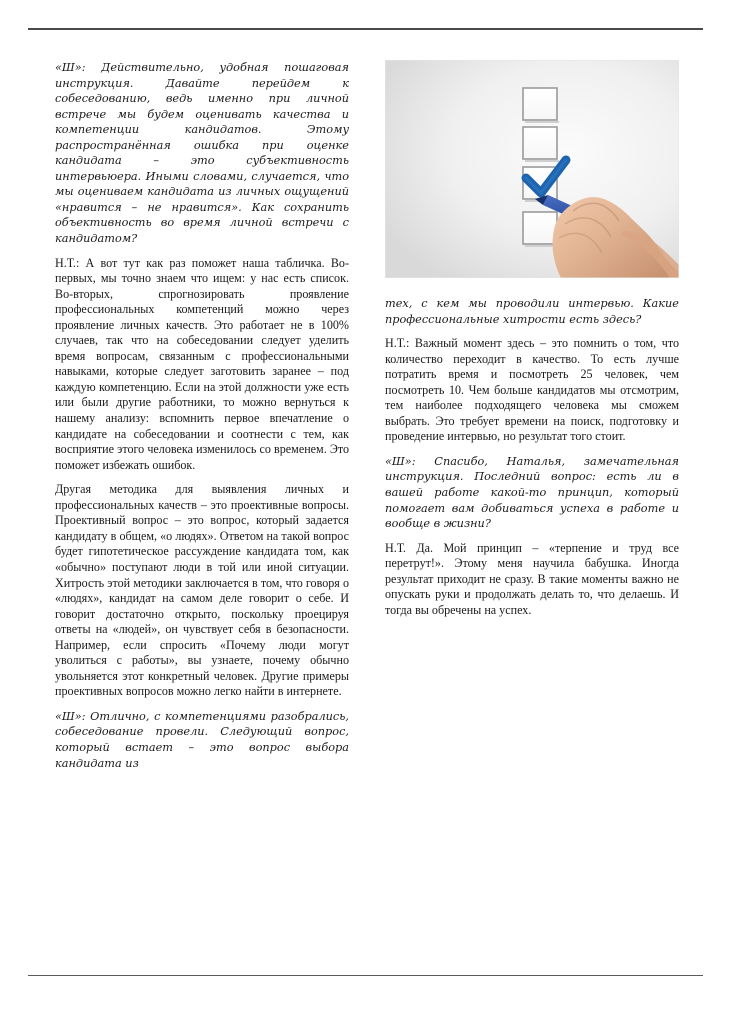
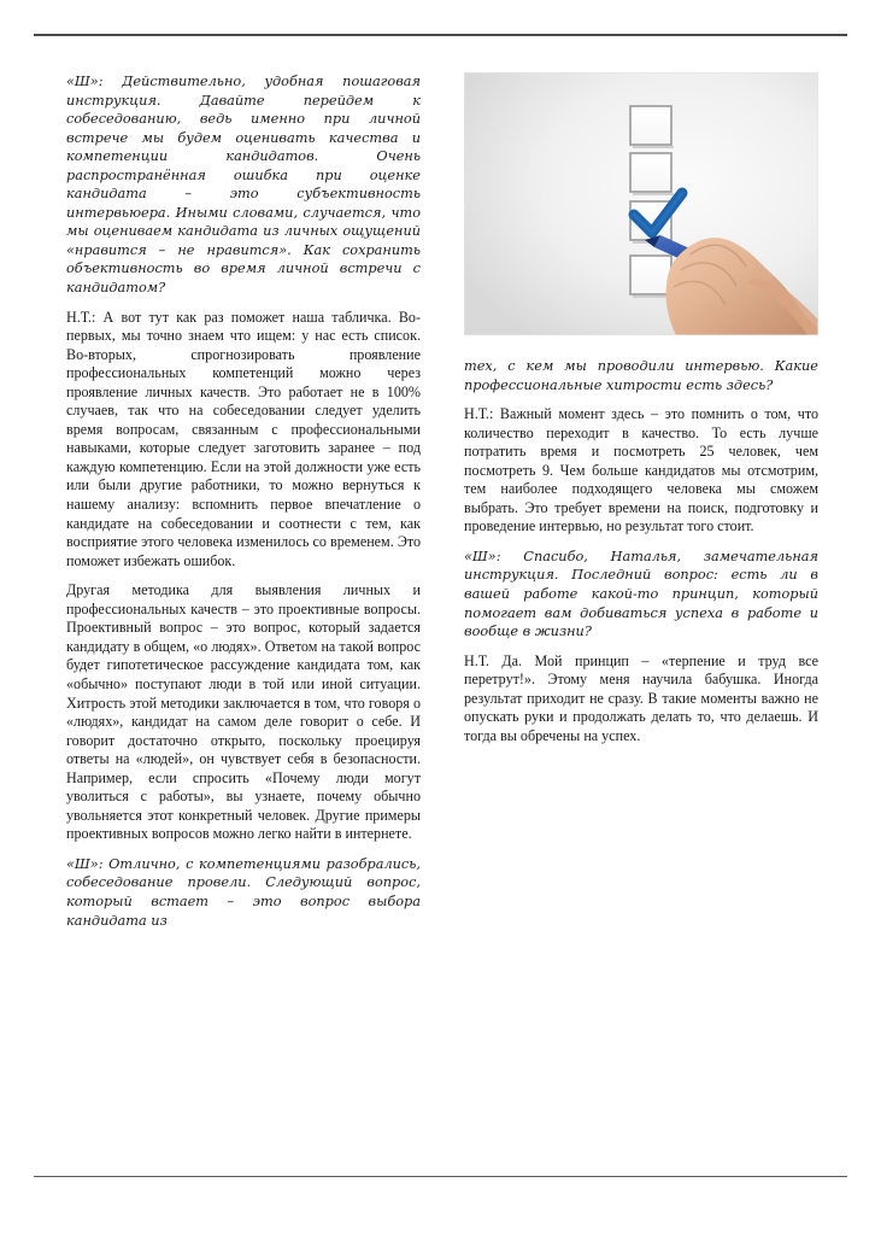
- «Ш»: Действительно, удобная пошаговая инструкция. Давайте перейдем к собеседованию, ведь именно при личной встрече мы будем оценивать качества и компетенции кандидатов. Этому распространённая ошибка при оценке кандидата – это субъективность интервьюера. Иными словами, случается, что мы оцениваем кандидата из личных ощущений «нравится – не нравится». Как сохранить объективность во время личной встречи с кандидатом?
+ «Ш»: Действительно, удобная пошаговая инструкция. Давайте перейдем к собеседованию, ведь именно при личной встрече мы будем оценивать качества и компетенции кандидатов. Очень распространённая ошибка при оценке кандидата – это субъективность интервьюера. Иными словами, случается, что мы оцениваем кандидата из личных ощущений «нравится – не нравится». Как сохранить объективность во время личной встречи с кандидатом?
  Н.Т.: А вот тут как раз поможет наша табличка. Во-первых, мы точно знаем что ищем: у нас есть список. Во-вторых, спрогнозировать проявление профессиональных компетенций можно через проявление личных качеств. Это работает не в 100% случаев, так что на собеседовании следует уделить время вопросам, связанным с профессиональными навыками, которые следует заготовить заранее – под каждую компетенцию. Если на этой должности уже есть или были другие работники, то можно вернуться к нашему анализу: вспомнить первое впечатление о кандидате на собеседовании и соотнести с тем, как восприятие этого человека изменилось со временем. Это поможет избежать ошибок.
  Другая методика для выявления личных и профессиональных качеств – это проективные вопросы. Проективный вопрос – это вопрос, который задается кандидату в общем, «о людях». Ответом на такой вопрос будет гипотетическое рассуждение кандидата том, как «обычно» поступают люди в той или иной ситуации. Хитрость этой методики заключается в том, что говоря о «людях», кандидат на самом деле говорит о себе. И говорит достаточно открыто, поскольку проецируя ответы на «людей», он чувствует себя в безопасности. Например, если спросить «Почему люди могут уволиться с работы», вы узнаете, почему обычно увольняется этот конкретный человек. Другие примеры проективных вопросов можно легко найти в интернете.
  «Ш»: Отлично, с компетенциями разобрались, собеседование провели. Следующий вопрос, который встает – это вопрос выбора кандидата из
  тех, с кем мы проводили интервью. Какие профессиональные хитрости есть здесь?
- Н.Т.: Важный момент здесь – это помнить о том, что количество переходит в качество. То есть лучше потратить время и посмотреть 25 человек, чем посмотреть 10. Чем больше кандидатов мы отсмотрим, тем наиболее подходящего человека мы сможем выбрать. Это требует времени на поиск, подготовку и проведение интервью, но результат того стоит.
+ Н.Т.: Важный момент здесь – это помнить о том, что количество переходит в качество. То есть лучше потратить время и посмотреть 25 человек, чем посмотреть 9. Чем больше кандидатов мы отсмотрим, тем наиболее подходящего человека мы сможем выбрать. Это требует времени на поиск, подготовку и проведение интервью, но результат того стоит.
  «Ш»: Спасибо, Наталья, замечательная инструкция. Последний вопрос: есть ли в вашей работе какой-то принцип, который помогает вам добиваться успеха в работе и вообще в жизни?
  Н.Т. Да. Мой принцип – «терпение и труд все перетрут!». Этому меня научила бабушка. Иногда результат приходит не сразу. В такие моменты важно не опускать руки и продолжать делать то, что делаешь. И тогда вы обречены на успех.
